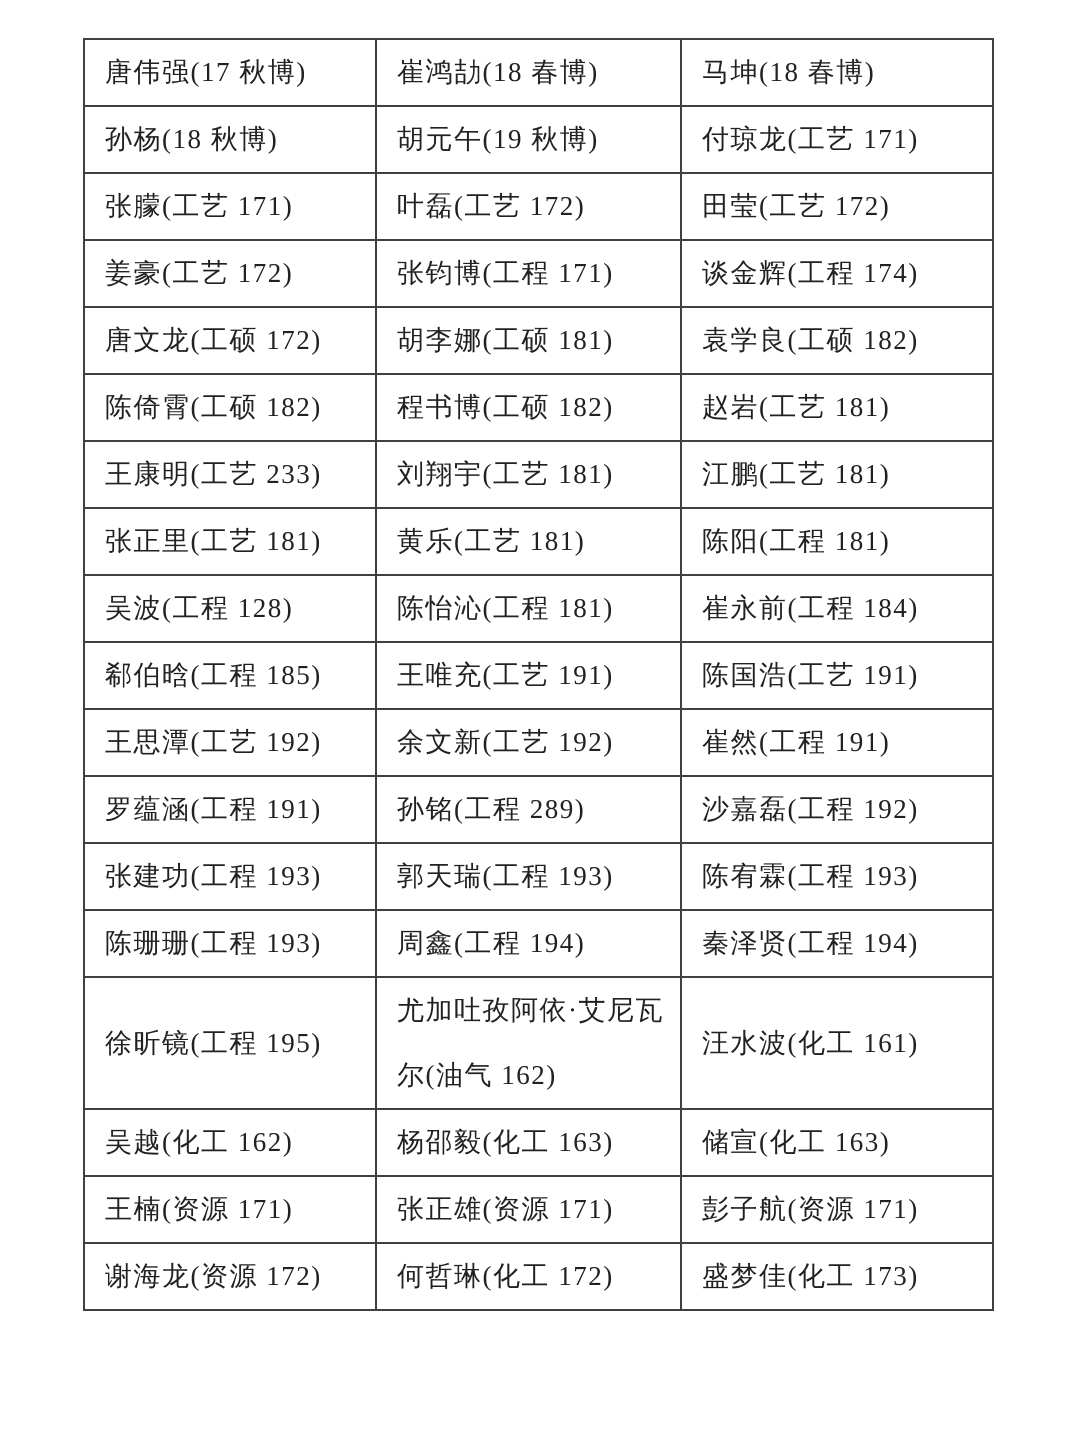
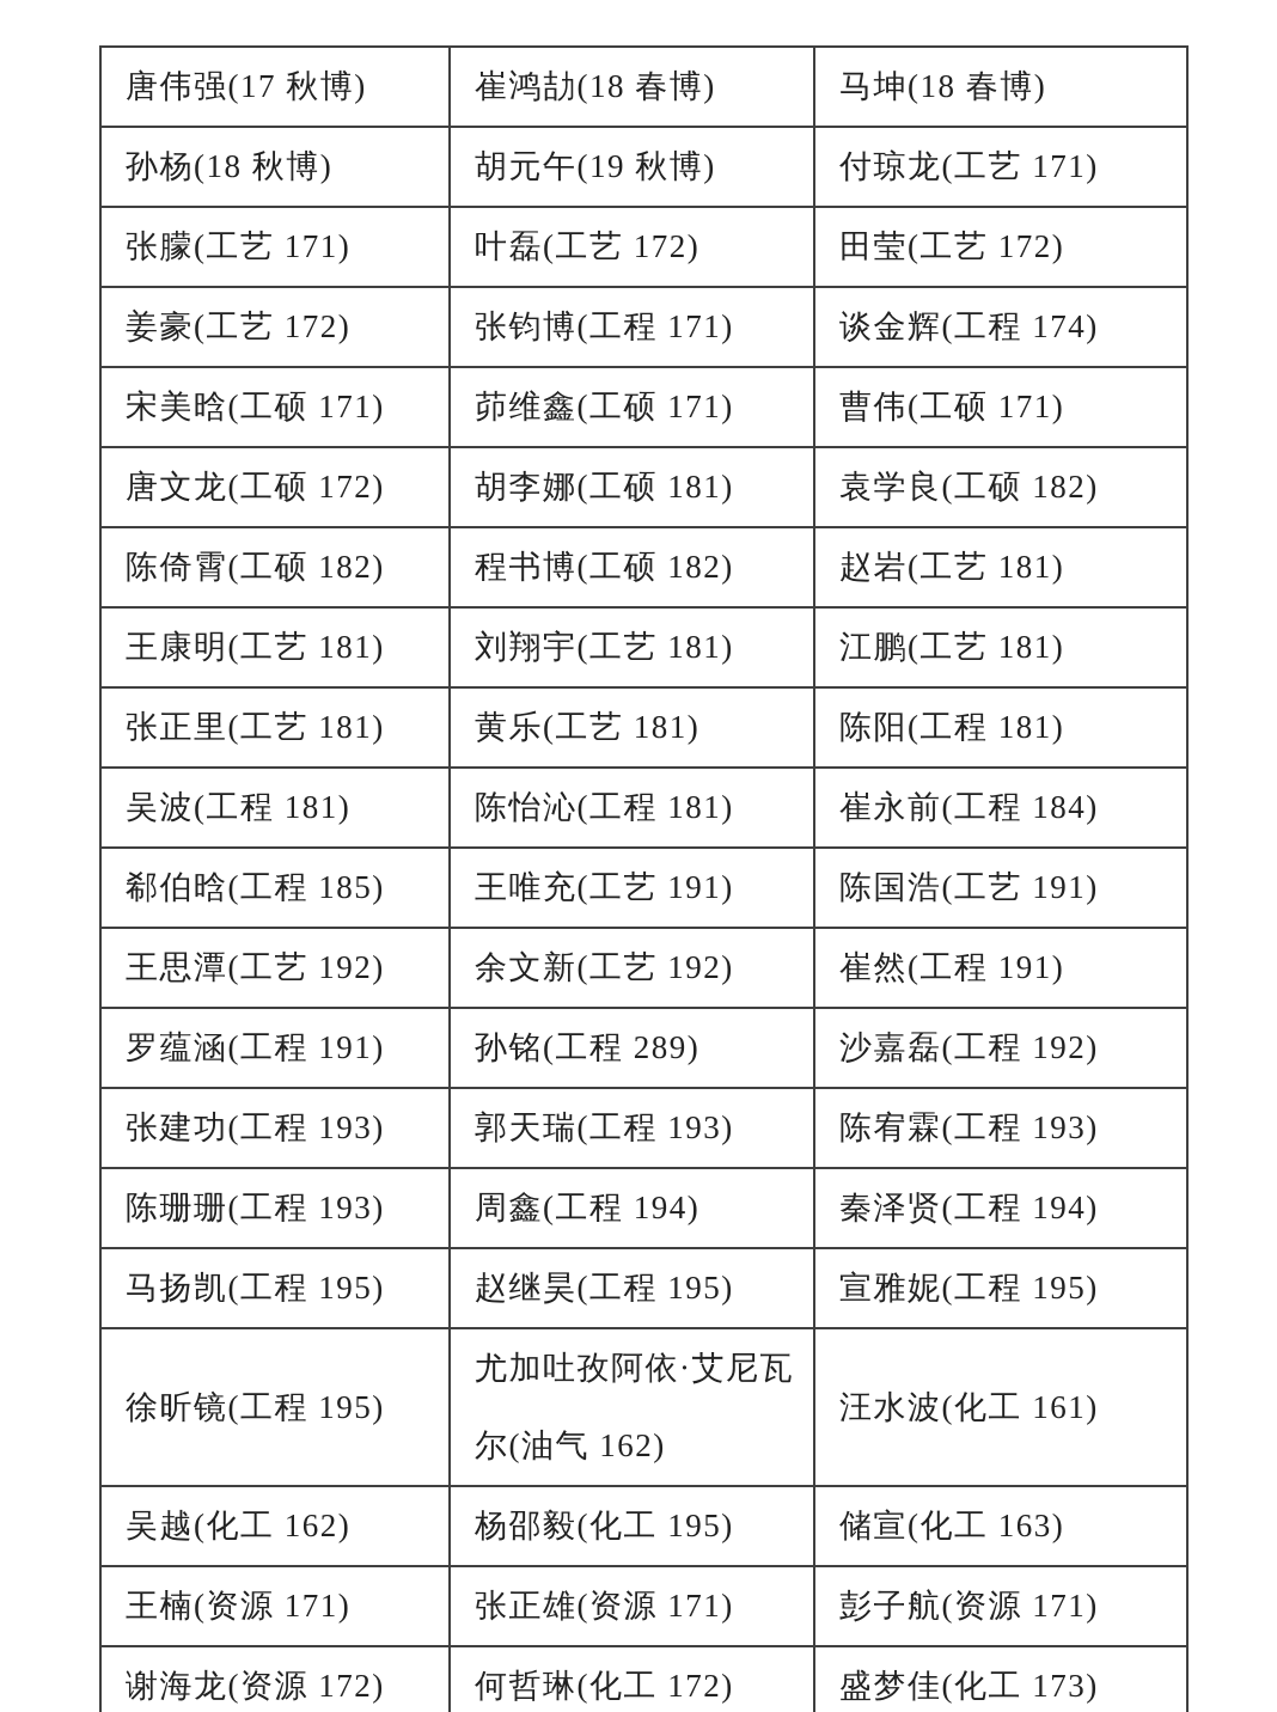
  唐伟强(17 秋博)	崔鸿劼(18 春博)	马坤(18 春博)
  孙杨(18 秋博)	胡元午(19 秋博)	付琼龙(工艺 171)
  张朦(工艺 171)	叶磊(工艺 172)	田莹(工艺 172)
  姜豪(工艺 172)	张钧博(工程 171)	谈金辉(工程 174)
+ 宋美晗(工硕 171)	茆维鑫(工硕 171)	曹伟(工硕 171)
  唐文龙(工硕 172)	胡李娜(工硕 181)	袁学良(工硕 182)
  陈倚霄(工硕 182)	程书博(工硕 182)	赵岩(工艺 181)
- 王康明(工艺 233)	刘翔宇(工艺 181)	江鹏(工艺 181)
+ 王康明(工艺 181)	刘翔宇(工艺 181)	江鹏(工艺 181)
  张正里(工艺 181)	黄乐(工艺 181)	陈阳(工程 181)
- 吴波(工程 128)	陈怡沁(工程 181)	崔永前(工程 184)
+ 吴波(工程 181)	陈怡沁(工程 181)	崔永前(工程 184)
  郗伯晗(工程 185)	王唯充(工艺 191)	陈国浩(工艺 191)
  王思潭(工艺 192)	余文新(工艺 192)	崔然(工程 191)
  罗蕴涵(工程 191)	孙铭(工程 289)	沙嘉磊(工程 192)
  张建功(工程 193)	郭天瑞(工程 193)	陈宥霖(工程 193)
  陈珊珊(工程 193)	周鑫(工程 194)	秦泽贤(工程 194)
+ 马扬凯(工程 195)	赵继昊(工程 195)	宣雅妮(工程 195)
  徐昕镜(工程 195)	尤加吐孜阿依·艾尼瓦尔(油气 162)	汪水波(化工 161)
- 吴越(化工 162)	杨邵毅(化工 163)	储宣(化工 163)
+ 吴越(化工 162)	杨邵毅(化工 195)	储宣(化工 163)
  王楠(资源 171)	张正雄(资源 171)	彭子航(资源 171)
  谢海龙(资源 172)	何哲琳(化工 172)	盛梦佳(化工 173)
